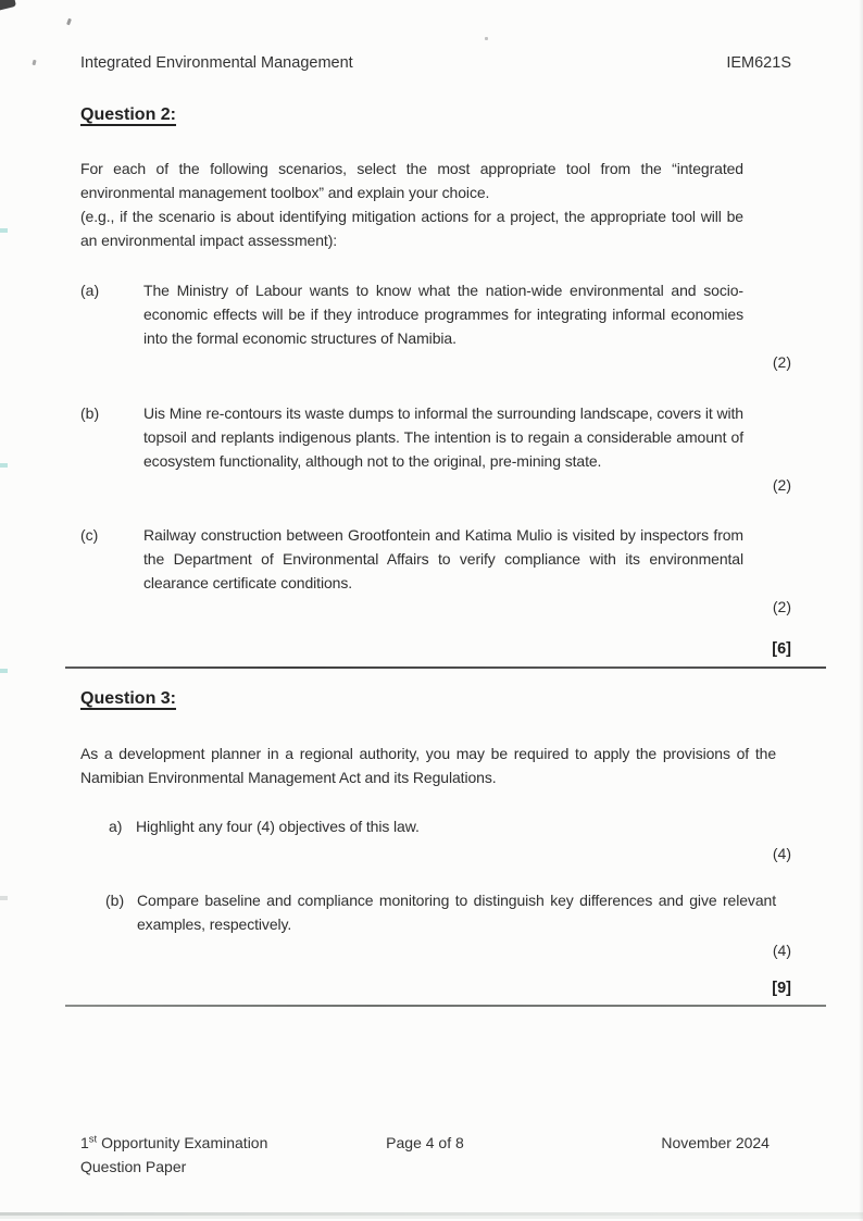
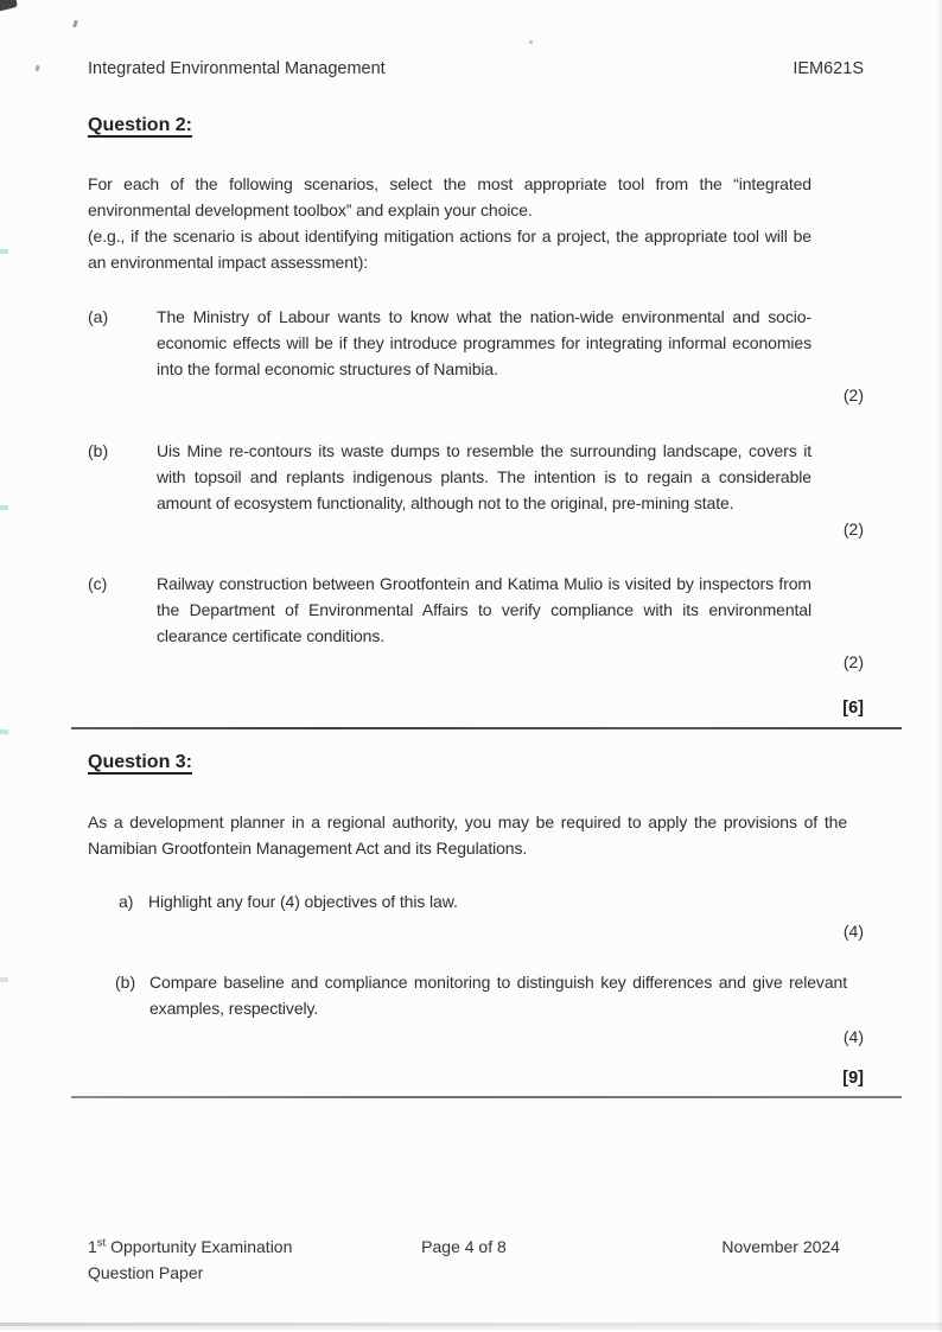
  Integrated Environmental Management
  IEM621S
  Question 2:
- For each of the following scenarios, select the most appropriate tool from the “integrated environmental management toolbox” and explain your choice.
+ For each of the following scenarios, select the most appropriate tool from the “integrated environmental development toolbox” and explain your choice.
  (e.g., if the scenario is about identifying mitigation actions for a project, the appropriate tool will be an environmental impact assessment):
  (a)
  The Ministry of Labour wants to know what the nation-wide environmental and socio-economic effects will be if they introduce programmes for integrating informal economies into the formal economic structures of Namibia.
  (2)
  (b)
- Uis Mine re-contours its waste dumps to informal the surrounding landscape, covers it with topsoil and replants indigenous plants. The intention is to regain a considerable amount of ecosystem functionality, although not to the original, pre-mining state.
+ Uis Mine re-contours its waste dumps to resemble the surrounding landscape, covers it with topsoil and replants indigenous plants. The intention is to regain a considerable amount of ecosystem functionality, although not to the original, pre-mining state.
  (2)
  (c)
  Railway construction between Grootfontein and Katima Mulio is visited by inspectors from the Department of Environmental Affairs to verify compliance with its environmental clearance certificate conditions.
  (2)
  [6]
  Question 3:
- As a development planner in a regional authority, you may be required to apply the provisions of the Namibian Environmental Management Act and its Regulations.
+ As a development planner in a regional authority, you may be required to apply the provisions of the Namibian Grootfontein Management Act and its Regulations.
  a)
  Highlight any four (4) objectives of this law.
  (4)
  (b)
  Compare baseline and compliance monitoring to distinguish key differences and give relevant examples, respectively.
  (4)
  [9]
  1st Opportunity Examination
  Question Paper
  Page 4 of 8
  November 2024
